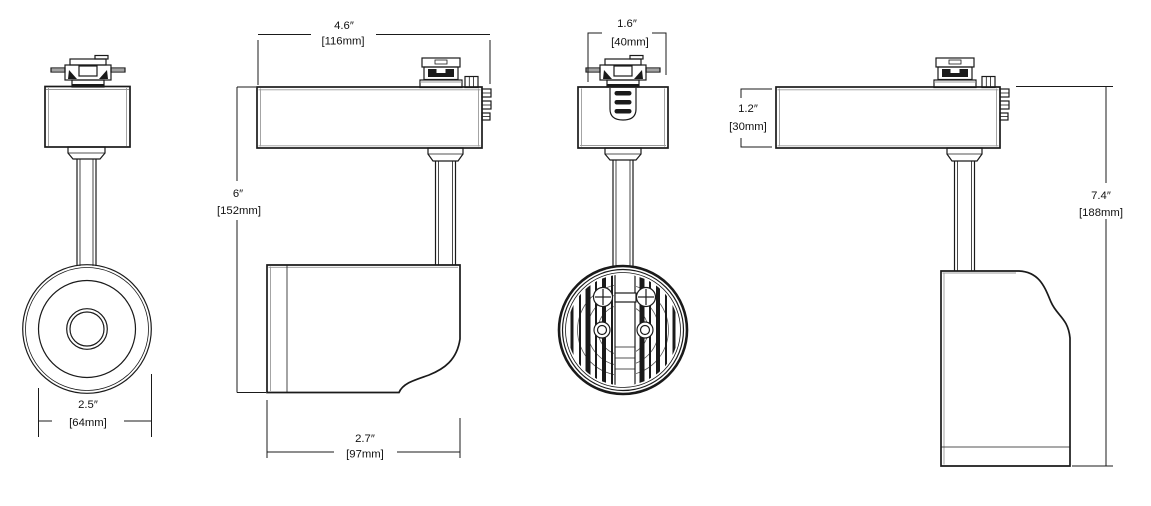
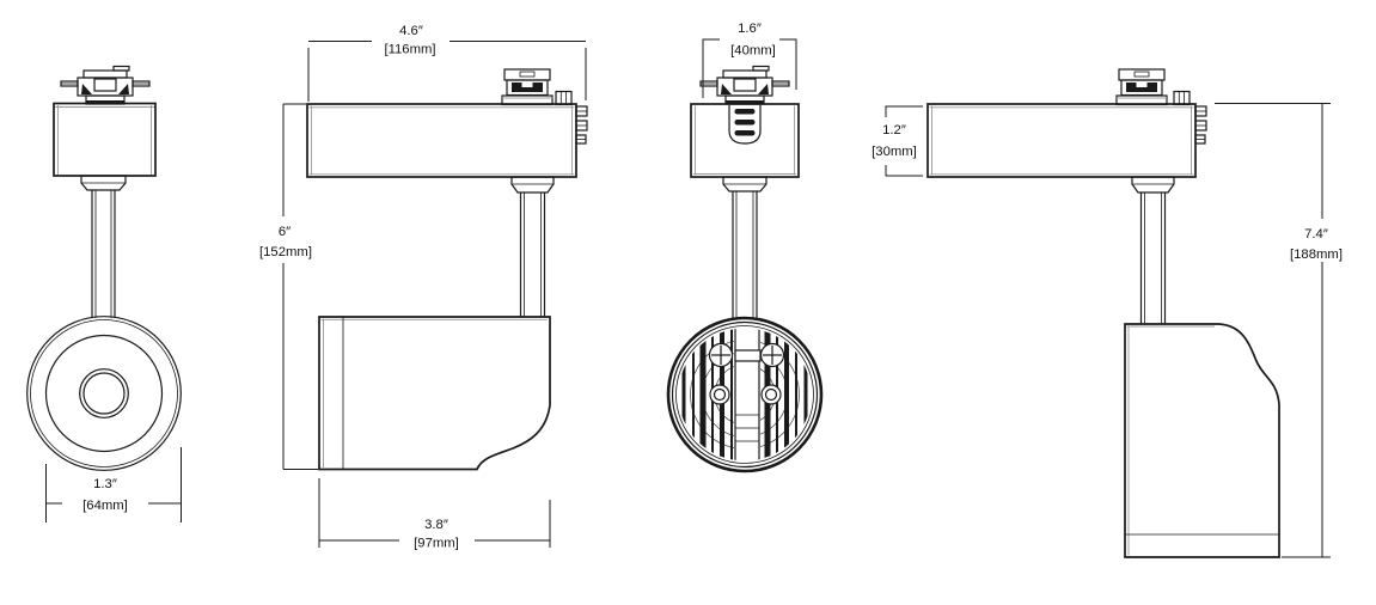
- 2.5″
+ 1.3″
  [64mm]
  4.6″
  [116mm]
  6″
  [152mm]
- 2.7″
+ 3.8″
  [97mm]
  1.6″
  [40mm]
  1.2″
  [30mm]
  7.4″
  [188mm]
